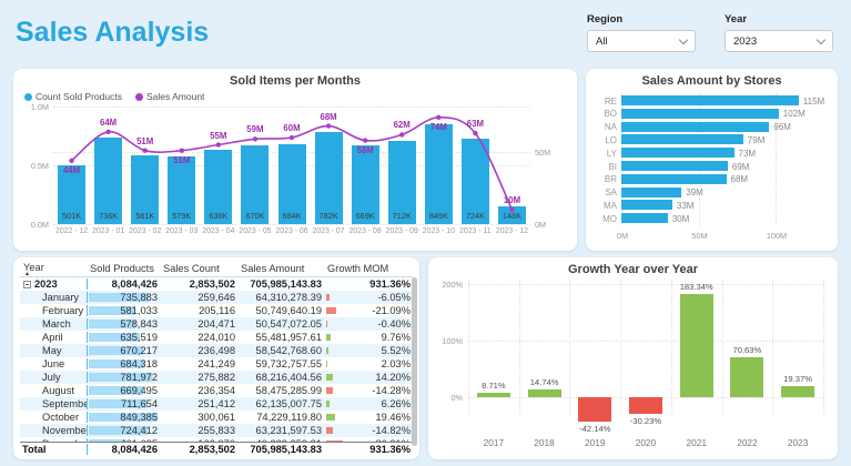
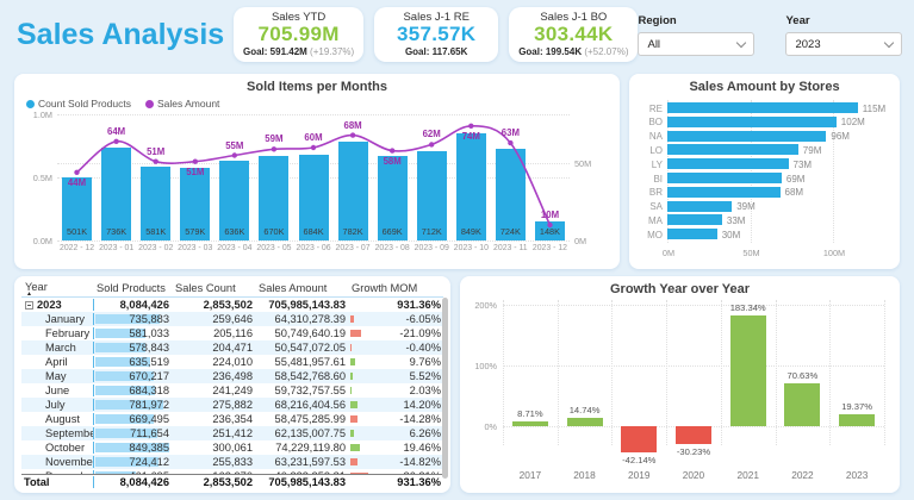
  Sales Analysis
+ Sales YTD
+ 705.99M
+ Goal: 591.42M (+19.37%)
+ Sales J-1 RE
+ 357.57K
+ Goal: 117.65K
+ Sales J-1 BO
+ 303.44K
+ Goal: 199.54K (+52.07%)
  Region
  All
  Year
  2023
  Sold Items per Months
  Count Sold Products
  Sales Amount
  501K
  736K
  581K
  579K
  636K
  670K
  684K
  782K
  669K
  712K
  849K
  724K
  148K
  44M
  64M
  51M
  51M
  55M
  59M
  60M
  68M
  58M
  62M
  74M
  63M
  10M
  1.0M
  0.5M
  0.0M
  50M
  0M
  Sales Amount by Stores
  0M
  50M
  100M
  RE
  115M
  BO
  102M
  NA
  96M
  LO
  79M
  LY
  73M
  BI
  69M
  BR
  68M
  SA
  39M
  MA
  33M
  MO
  30M
  Year
  Sold Products
  Sales Count
  Sales Amount
  Growth MOM
  2023
  8,084,426
  2,853,502
  705,985,143.83
  931.36%
  January
  735,883
  259,646
  64,310,278.39
  -6.05%
  February
  581,033
  205,116
  50,749,640.19
  -21.09%
  March
  578,843
  204,471
  50,547,072.05
  -0.40%
  April
  635,519
  224,010
  55,481,957.61
  9.76%
  May
  670,217
  236,498
  58,542,768.60
  5.52%
  June
  684,318
  241,249
  59,732,757.55
  2.03%
  July
  781,972
  275,882
  68,216,404.56
  14.20%
  August
  669,495
  236,354
  58,475,285.99
  -14.28%
  Septembe
  711,654
  251,412
  62,135,007.75
  6.26%
  October
  849,385
  300,061
  74,229,119.80
  19.46%
  Novembe
  724,412
  255,833
  63,231,597.53
  -14.82%
  Total
  8,084,426
  2,853,502
  705,985,143.83
  931.36%
  Growth Year over Year
  8.71%
  14.74%
  -42.14%
  -30.23%
  183.34%
  70.63%
  19.37%
  200%
  100%
  0%
  2017
  2018
  2019
  2020
  2021
  2022
  2023
